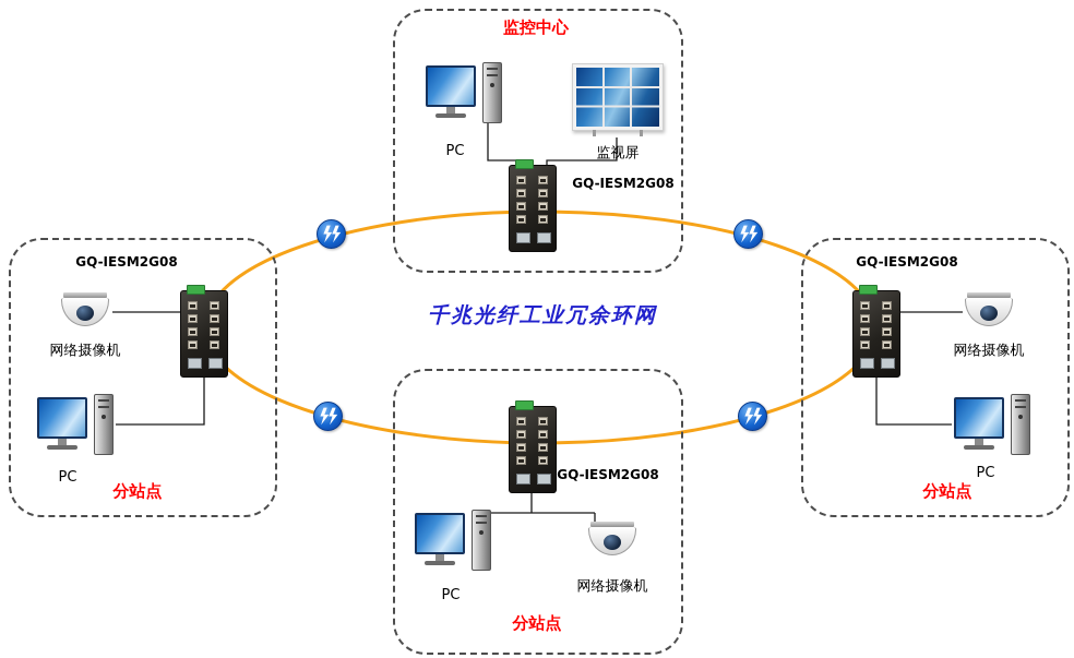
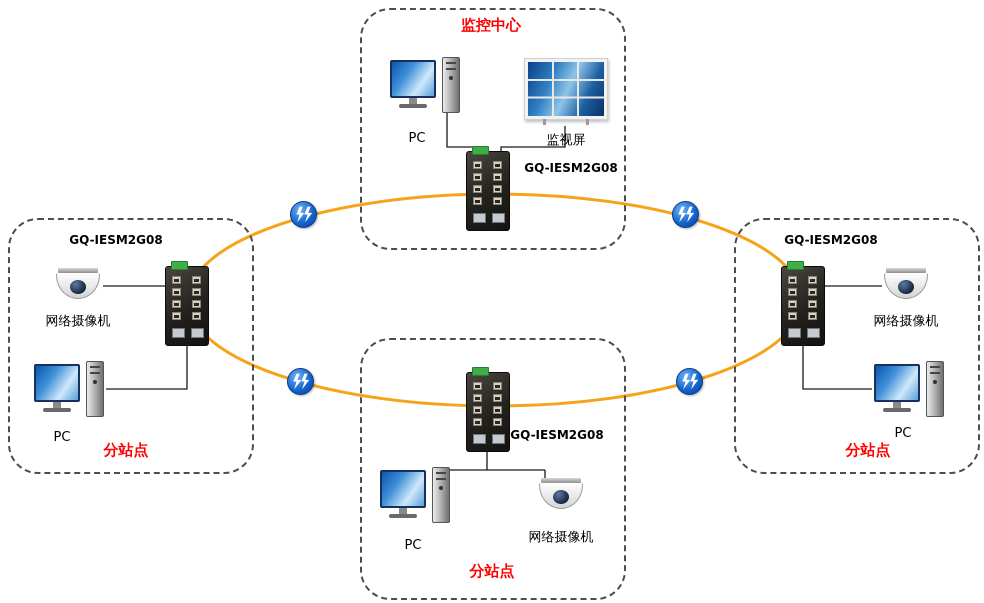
- 千兆光纤工业冗余环网
  监控中心
  PC
  监视屏
  GQ-IESM2G08
  GQ-IESM2G08
  网络摄像机
  PC
  分站点
  GQ-IESM2G08
  网络摄像机
  PC
  分站点
  GQ-IESM2G08
  PC
  网络摄像机
  分站点
